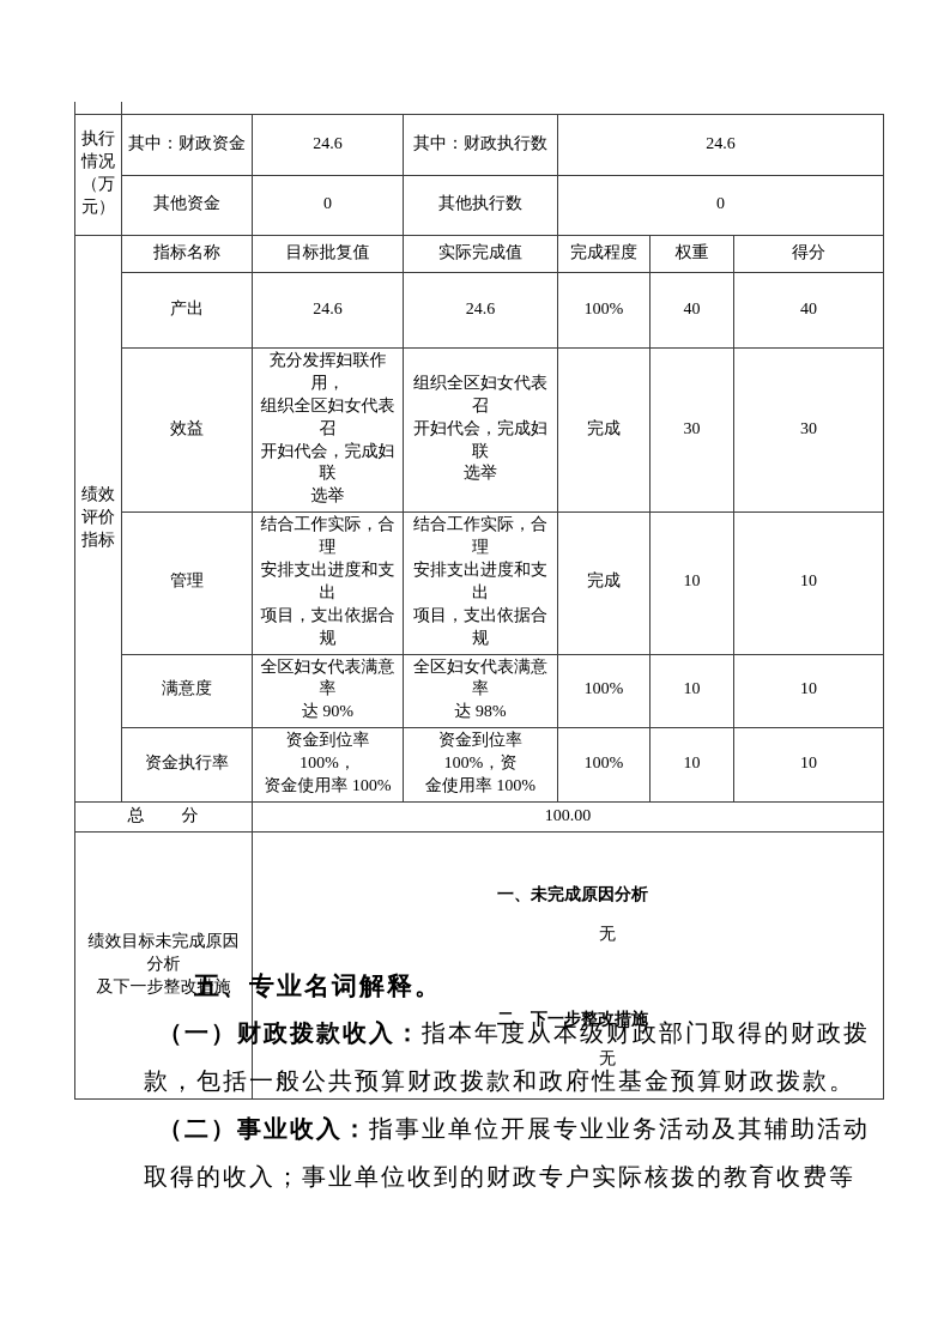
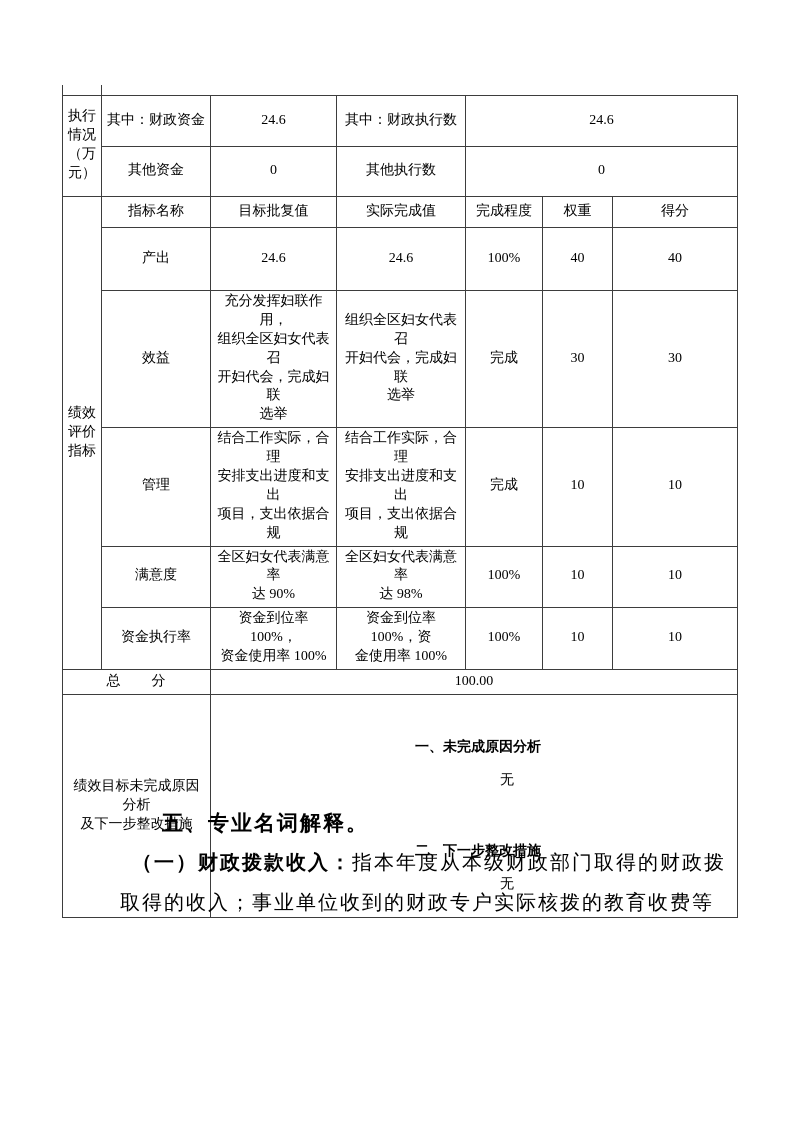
  执行 情况 （万 元）	其中：财政资金	24.6	其中：财政执行数	24.6
  其他资金	0	其他执行数	0
  绩效 评价 指标	指标名称	目标批复值	实际完成值	完成程度	权重	得分
  产出	24.6	24.6	100%	40	40
  效益	充分发挥妇联作用， 组织全区妇女代表召 开妇代会，完成妇联 选举	组织全区妇女代表召 开妇代会，完成妇联 选举	完成	30	30
  管理	结合工作实际，合理 安排支出进度和支出 项目，支出依据合规	结合工作实际，合理 安排支出进度和支出 项目，支出依据合规	完成	10	10
  满意度	全区妇女代表满意率 达 90%	全区妇女代表满意率 达 98%	100%	10	10
  资金执行率	资金到位率 100%， 资金使用率 100%	资金到位率 100%，资 金使用率 100%	100%	10	10
  总 分	100.00
  绩效目标未完成原因分析 及下一步整改措施	一、未完成原因分析 无 二、下一步整改措施 无
  五、专业名词解释。
  （一）财政拨款收入：指本年度从本级财政部门取得的财政拨
- 款，包括一般公共预算财政拨款和政府性基金预算财政拨款。
- （二）事业收入：指事业单位开展专业业务活动及其辅助活动
  取得的收入；事业单位收到的财政专户实际核拨的教育收费等
